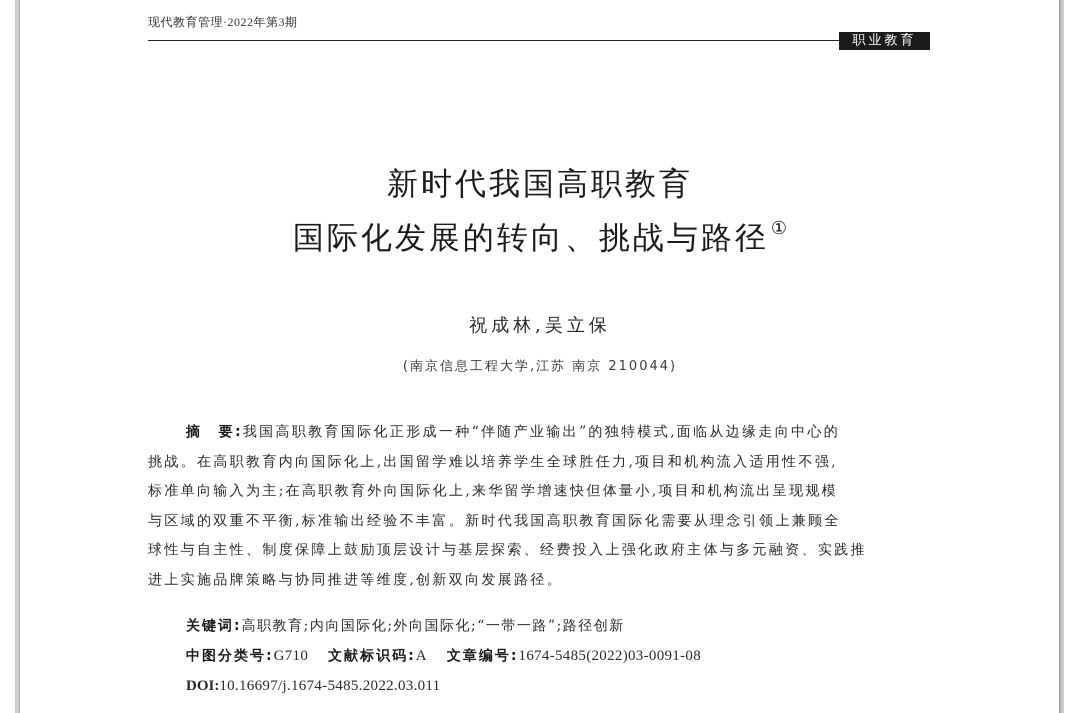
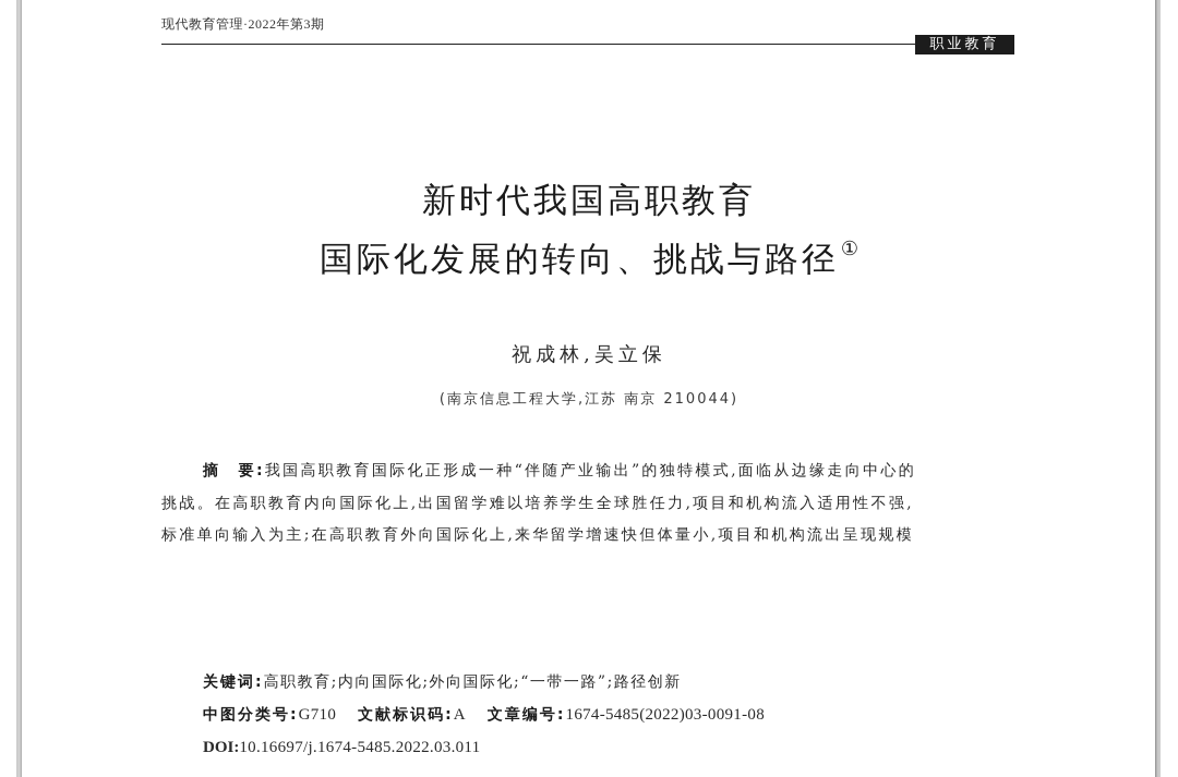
  现代教育管理·2022年第3期
  职业教育
  新时代我国高职教育
  国际化发展的转向、挑战与路径①
  祝成林,吴立保
  (南京信息工程大学,江苏 南京 210044)
  摘 要:我国高职教育国际化正形成一种“伴随产业输出”的独特模式,面临从边缘走向中心的
  挑战。在高职教育内向国际化上,出国留学难以培养学生全球胜任力,项目和机构流入适用性不强,
  标准单向输入为主;在高职教育外向国际化上,来华留学增速快但体量小,项目和机构流出呈现规模
- 与区域的双重不平衡,标准输出经验不丰富。新时代我国高职教育国际化需要从理念引领上兼顾全
- 球性与自主性、制度保障上鼓励顶层设计与基层探索、经费投入上强化政府主体与多元融资、实践推
- 进上实施品牌策略与协同推进等维度,创新双向发展路径。
  关键词:高职教育;内向国际化;外向国际化;“一带一路”;路径创新
  中图分类号:G710 文献标识码:A 文章编号:1674-5485(2022)03-0091-08
  DOI:10.16697/j.1674-5485.2022.03.011
